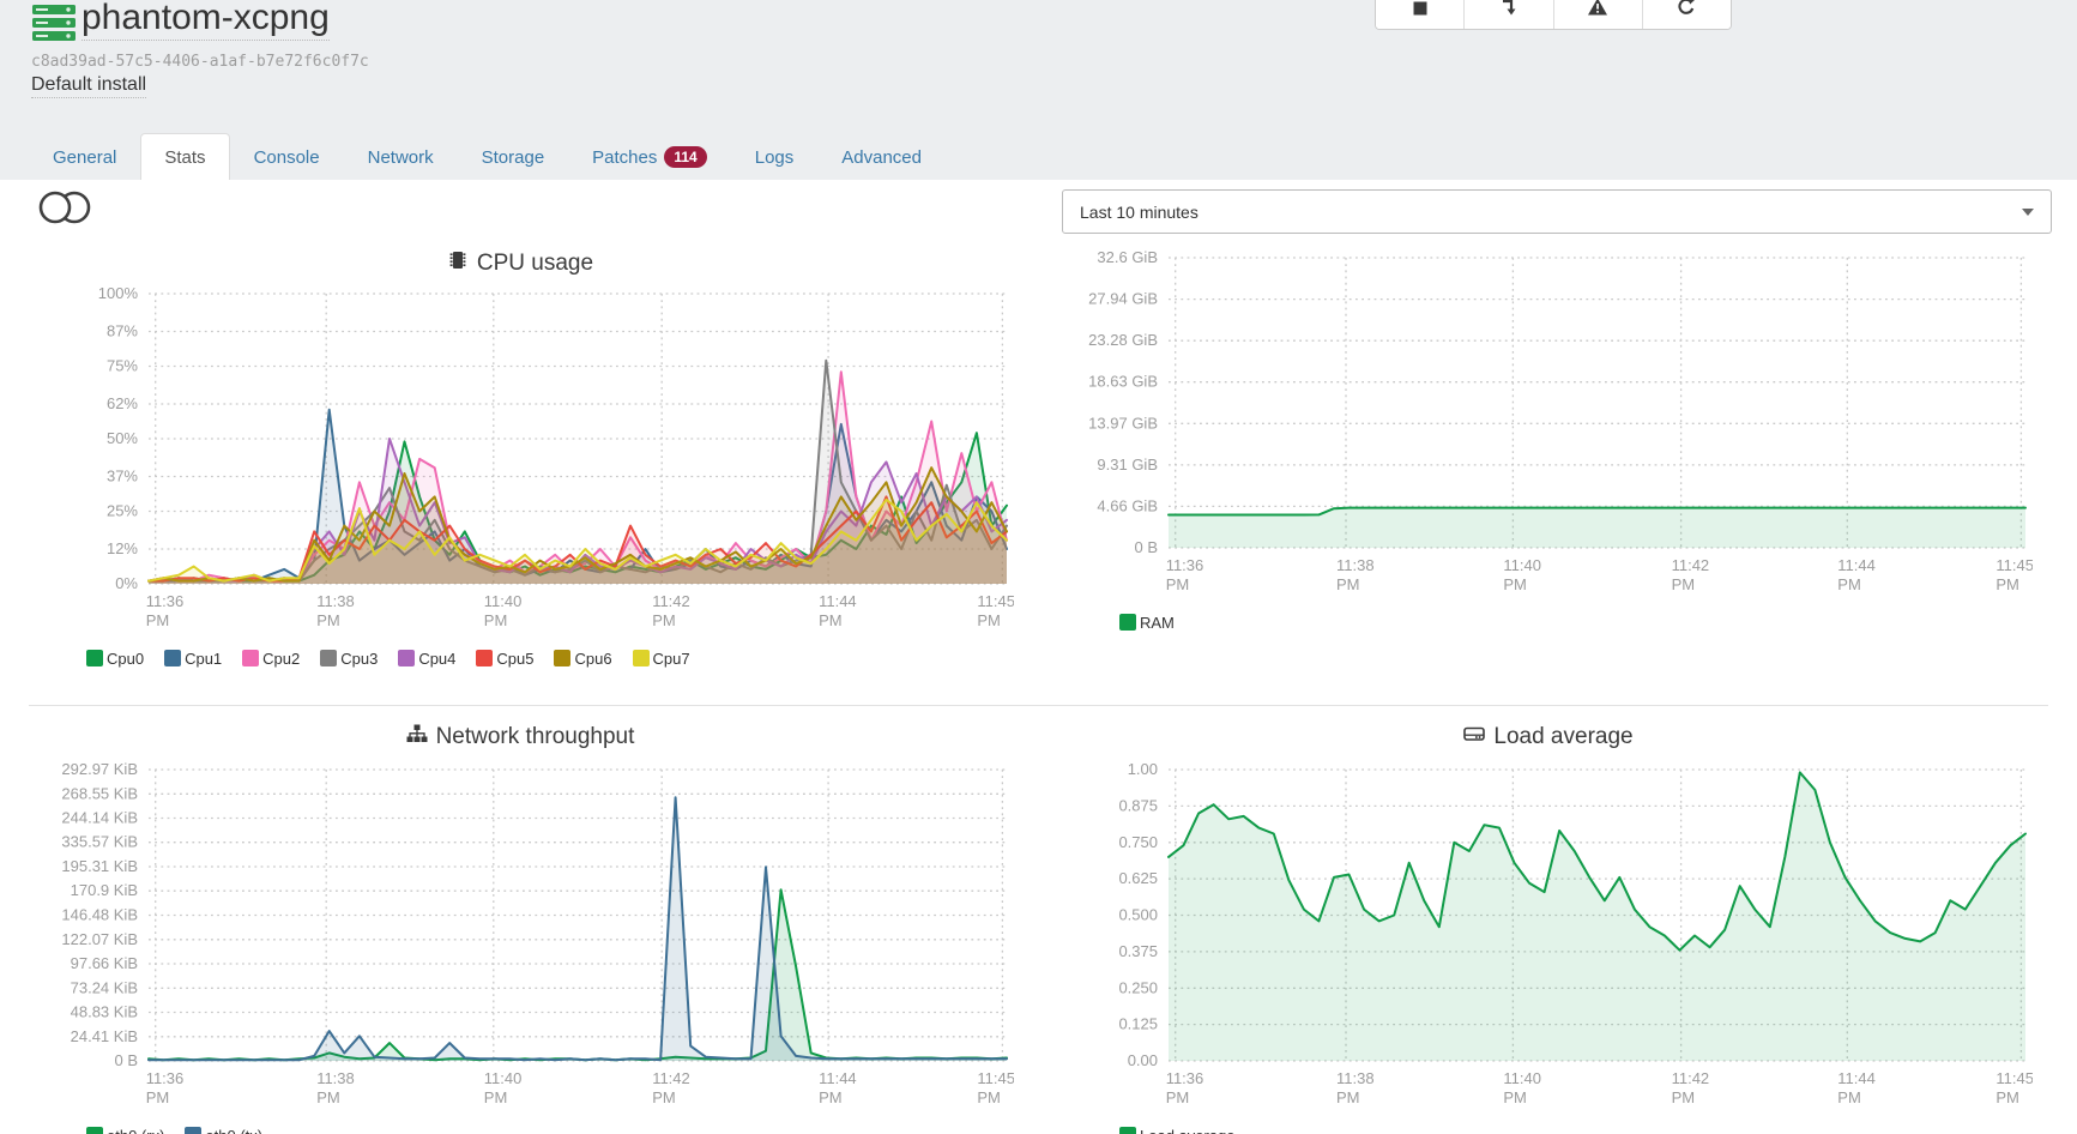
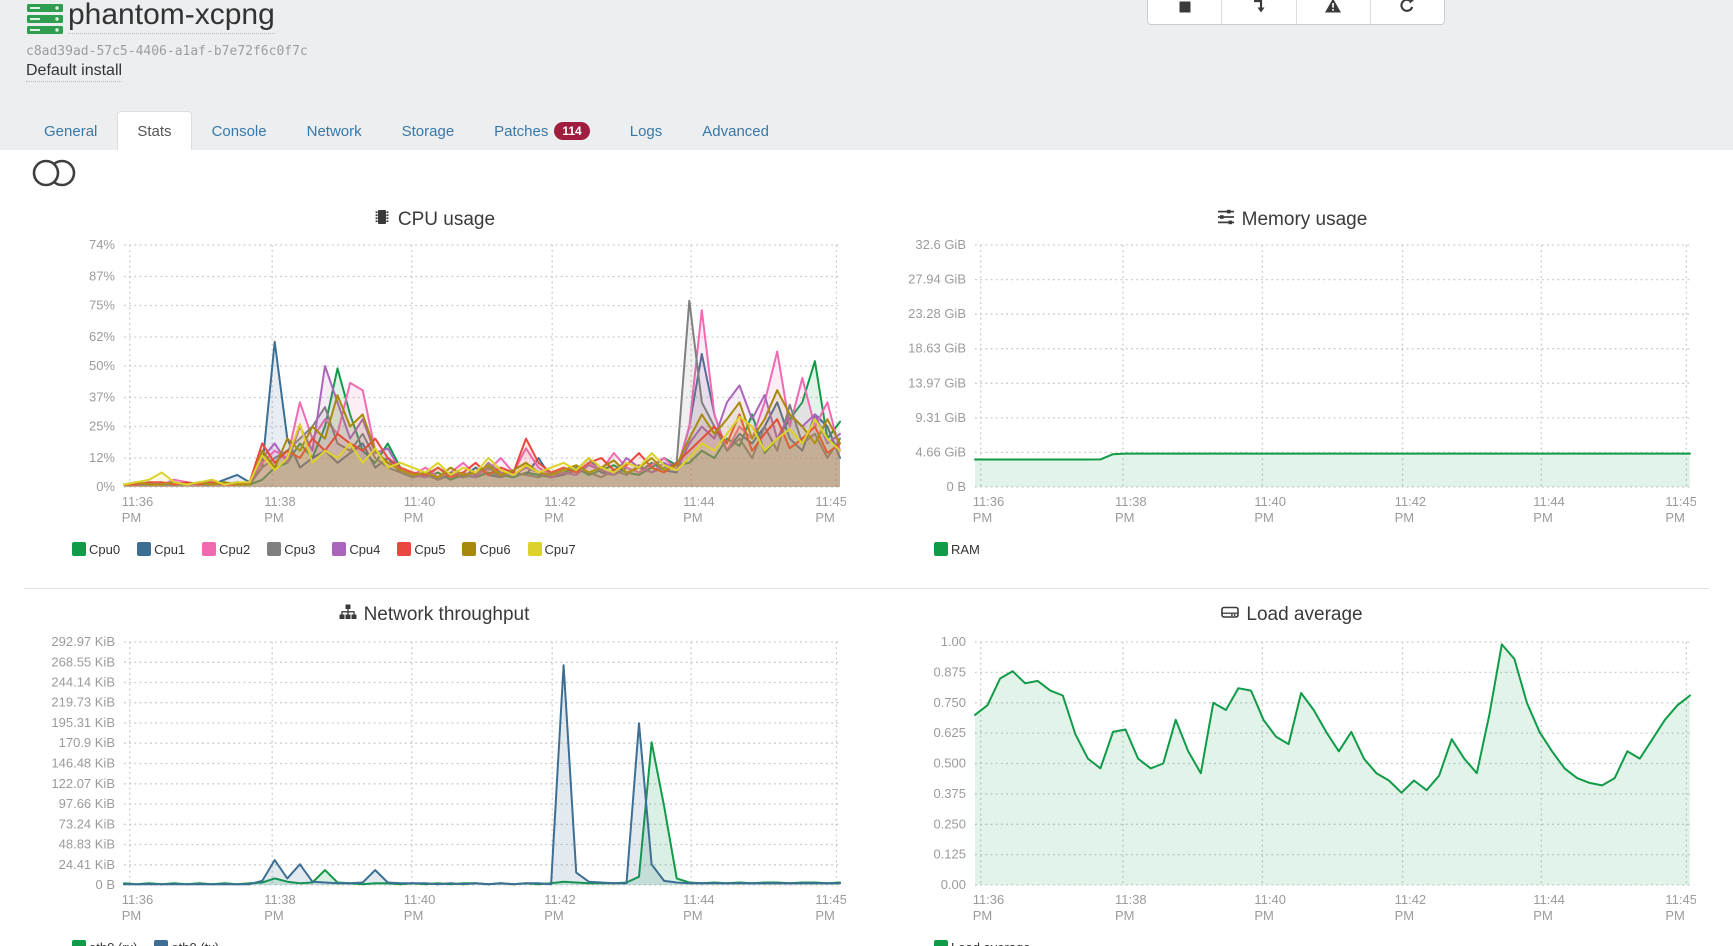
  phantom-xcpng
  c8ad39ad-57c5-4406-a1af-b7e72f6c0f7c
  Default install
  General
  Stats
  Console
  Network
  Storage
  Patches
  114
  Logs
  Advanced
- Last 10 minutes
  CPU usage
- 100%
+ 74%
  87%
  75%
  62%
  50%
  37%
  25%
  12%
  0%
  11:36
  PM
  11:38
  PM
  11:40
  PM
  11:42
  PM
  11:44
  PM
  11:45
  PM
  Cpu0
  Cpu1
  Cpu2
  Cpu3
  Cpu4
  Cpu5
  Cpu6
  Cpu7
+ Memory usage
  32.6 GiB
  27.94 GiB
  23.28 GiB
  18.63 GiB
  13.97 GiB
  9.31 GiB
  4.66 GiB
  0 B
  11:36
  PM
  11:38
  PM
  11:40
  PM
  11:42
  PM
  11:44
  PM
  11:45
  PM
  RAM
  Network throughput
  292.97 KiB
  268.55 KiB
  244.14 KiB
- 335.57 KiB
+ 219.73 KiB
  195.31 KiB
  170.9 KiB
  146.48 KiB
  122.07 KiB
  97.66 KiB
  73.24 KiB
  48.83 KiB
  24.41 KiB
  0 B
  11:36
  PM
  11:38
  PM
  11:40
  PM
  11:42
  PM
  11:44
  PM
  11:45
  PM
  Load average
  1.00
  0.875
  0.750
  0.625
  0.500
  0.375
  0.250
  0.125
  0.00
  11:36
  PM
  11:38
  PM
  11:40
  PM
  11:42
  PM
  11:44
  PM
  11:45
  PM
